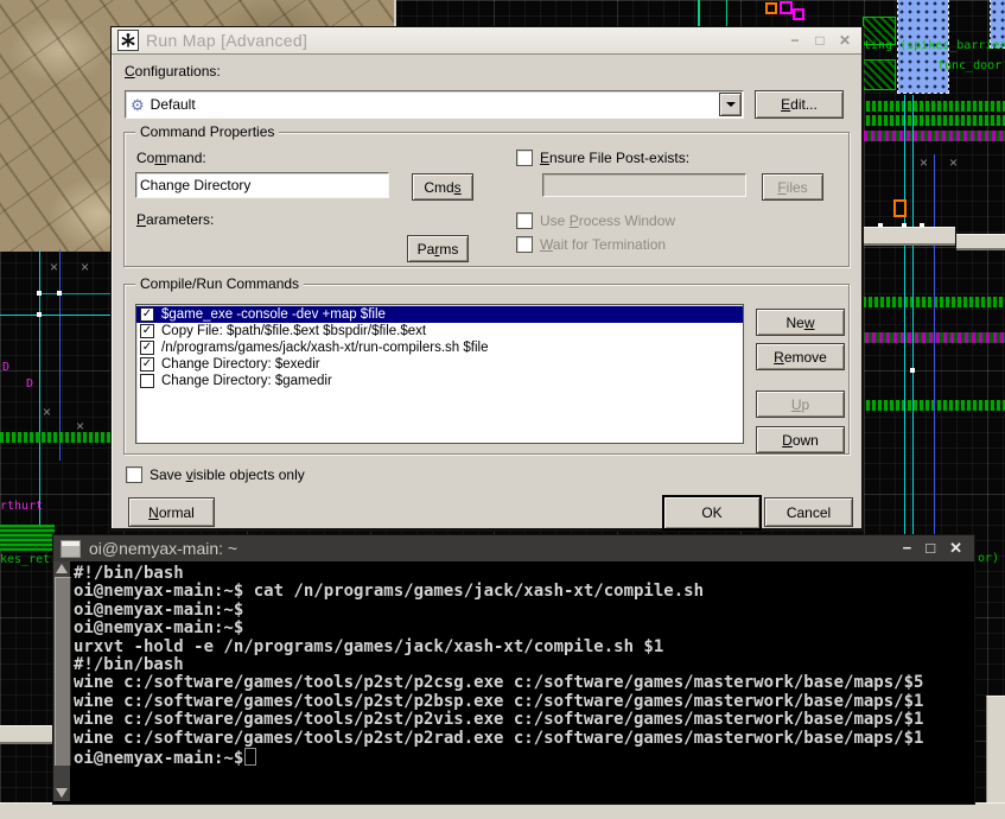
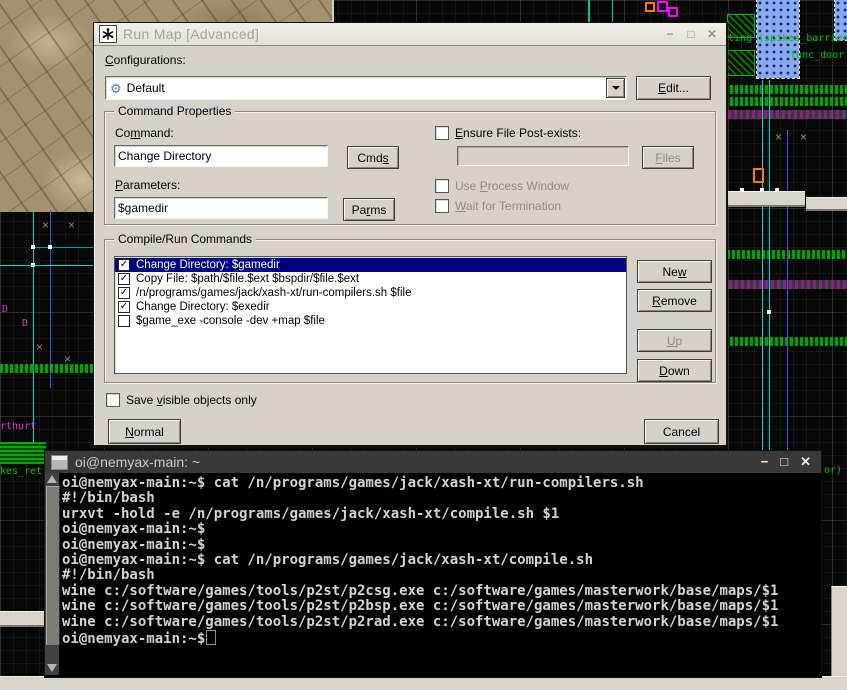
  ting (spikes_barrier
  func_door
  ×
  ×
  or)
  ×
  ×
  ×
  ×
  D
  D
  rthurt
  kes_ret
  Run Map [Advanced]
  −
  □
  ✕
  Configurations:
  ⚙
  Default
  E
  dit...
  Command Properties
  Command:
  Change Directory
  Cmd
  s
  Parameters:
+ $gamedir
  Pa
  r
  ms
  Ensure File Post-exists:
  F
  iles
  Use Process Window
  Wait for Termination
  Compile/Run Commands
  ✓
- $game_exe -console -dev +map $file
+ Change Directory: $gamedir
  ✓
  Copy File: $path/$file.$ext $bspdir/$file.$ext
  ✓
  /n/programs/games/jack/xash-xt/run-compilers.sh $file
  ✓
  Change Directory: $exedir
- Change Directory: $gamedir
+ $game_exe -console -dev +map $file
  Ne
  w
  R
  emove
  U
  p
  D
  own
  Save visible objects only
  N
  ormal
- OK
  Cancel
  oi@nemyax-main: ~
  −
  □
  ✕
+ oi@nemyax-main:~$ cat /n/programs/games/jack/xash-xt/run-compilers.sh
  #!/bin/bash
- oi@nemyax-main:~$ cat /n/programs/games/jack/xash-xt/compile.sh
+ urxvt -hold -e /n/programs/games/jack/xash-xt/compile.sh $1
  oi@nemyax-main:~$
  oi@nemyax-main:~$
- urxvt -hold -e /n/programs/games/jack/xash-xt/compile.sh $1
+ oi@nemyax-main:~$ cat /n/programs/games/jack/xash-xt/compile.sh
  #!/bin/bash
- wine c:/software/games/tools/p2st/p2csg.exe c:/software/games/masterwork/base/maps/$5
+ wine c:/software/games/tools/p2st/p2csg.exe c:/software/games/masterwork/base/maps/$1
  wine c:/software/games/tools/p2st/p2bsp.exe c:/software/games/masterwork/base/maps/$1
- wine c:/software/games/tools/p2st/p2vis.exe c:/software/games/masterwork/base/maps/$1
  wine c:/software/games/tools/p2st/p2rad.exe c:/software/games/masterwork/base/maps/$1
  oi@nemyax-main:~$
